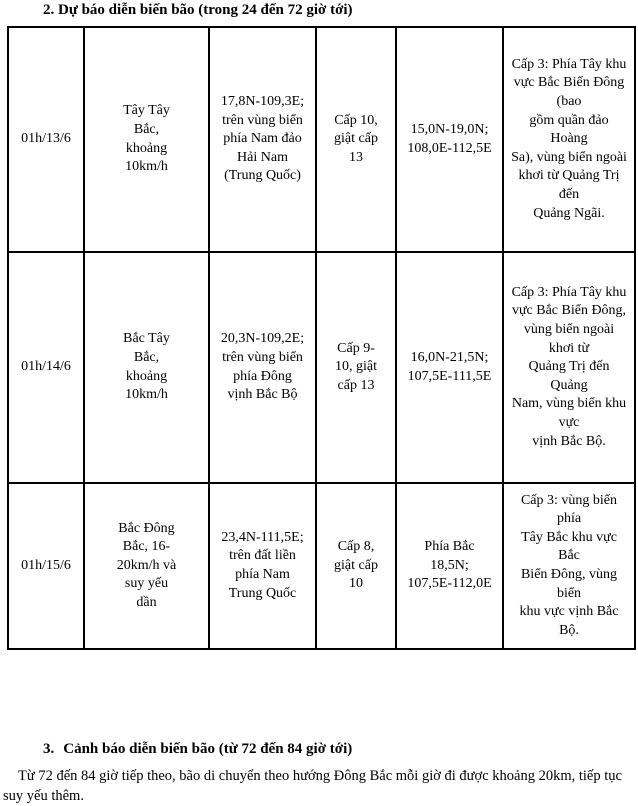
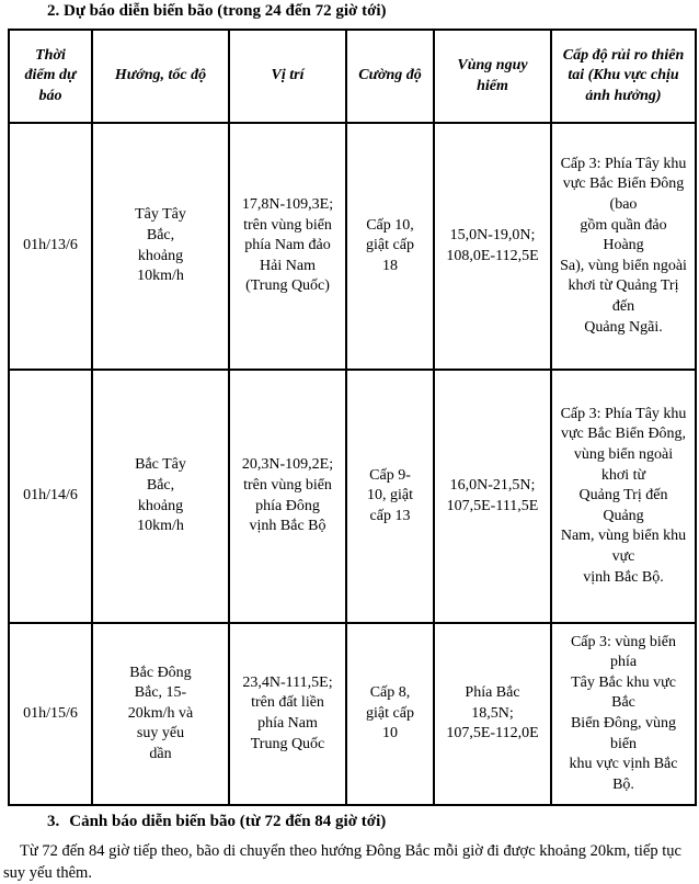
  2. Dự báo diễn biến bão (trong 24 đến 72 giờ tới)
+ Thời điểm dự báo	Hướng, tốc độ	Vị trí	Cường độ	Vùng nguy hiểm	Cấp độ rủi ro thiên tai (Khu vực chịu ảnh hưởng)
- 01h/13/6	Tây Tây Bắc, khoảng 10km/h	17,8N-109,3E; trên vùng biển phía Nam đảo Hải Nam (Trung Quốc)	Cấp 10, giật cấp 13	15,0N-19,0N; 108,0E-112,5E	Cấp 3: Phía Tây khu vực Bắc Biển Đông (bao gồm quần đảo Hoàng Sa), vùng biển ngoài khơi từ Quảng Trị đến Quảng Ngãi.
+ 01h/13/6	Tây Tây Bắc, khoảng 10km/h	17,8N-109,3E; trên vùng biển phía Nam đảo Hải Nam (Trung Quốc)	Cấp 10, giật cấp 18	15,0N-19,0N; 108,0E-112,5E	Cấp 3: Phía Tây khu vực Bắc Biển Đông (bao gồm quần đảo Hoàng Sa), vùng biển ngoài khơi từ Quảng Trị đến Quảng Ngãi.
  01h/14/6	Bắc Tây Bắc, khoảng 10km/h	20,3N-109,2E; trên vùng biển phía Đông vịnh Bắc Bộ	Cấp 9- 10, giật cấp 13	16,0N-21,5N; 107,5E-111,5E	Cấp 3: Phía Tây khu vực Bắc Biển Đông, vùng biển ngoài khơi từ Quảng Trị đến Quảng Nam, vùng biển khu vực vịnh Bắc Bộ.
- 01h/15/6	Bắc Đông Bắc, 16- 20km/h và suy yếu dần	23,4N-111,5E; trên đất liền phía Nam Trung Quốc	Cấp 8, giật cấp 10	Phía Bắc 18,5N; 107,5E-112,0E	Cấp 3: vùng biển phía Tây Bắc khu vực Bắc Biển Đông, vùng biển khu vực vịnh Bắc Bộ.
+ 01h/15/6	Bắc Đông Bắc, 15- 20km/h và suy yếu dần	23,4N-111,5E; trên đất liền phía Nam Trung Quốc	Cấp 8, giật cấp 10	Phía Bắc 18,5N; 107,5E-112,0E	Cấp 3: vùng biển phía Tây Bắc khu vực Bắc Biển Đông, vùng biển khu vực vịnh Bắc Bộ.
  3. Cảnh báo diễn biến bão (từ 72 đến 84 giờ tới)
  Từ 72 đến 84 giờ tiếp theo, bão di chuyển theo hướng Đông Bắc mỗi giờ đi được khoảng 20km, tiếp tục suy yếu thêm.
